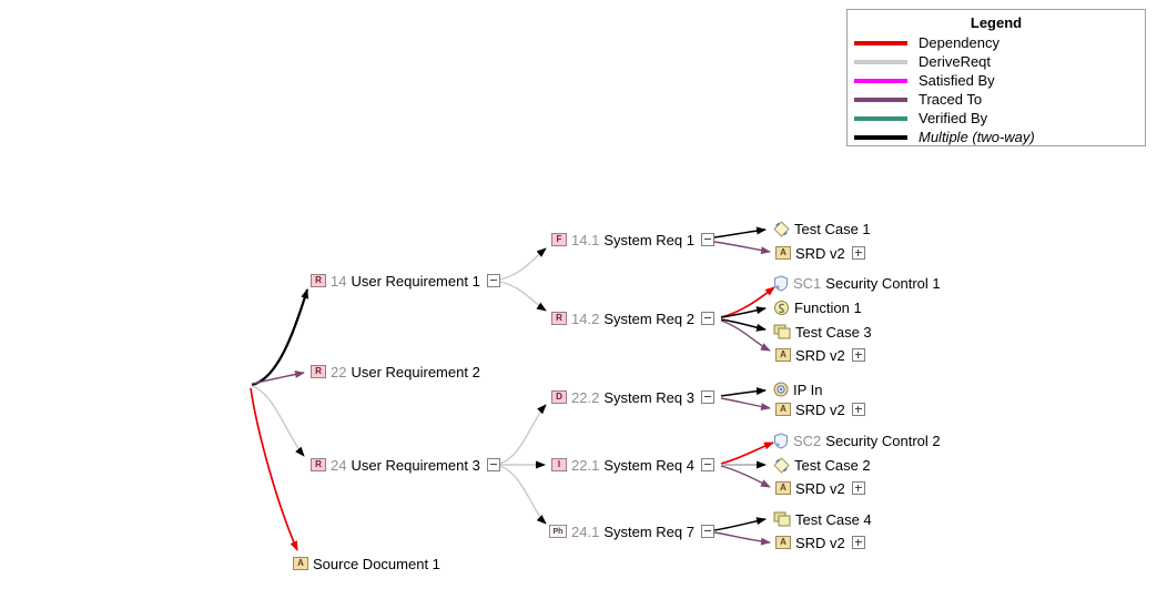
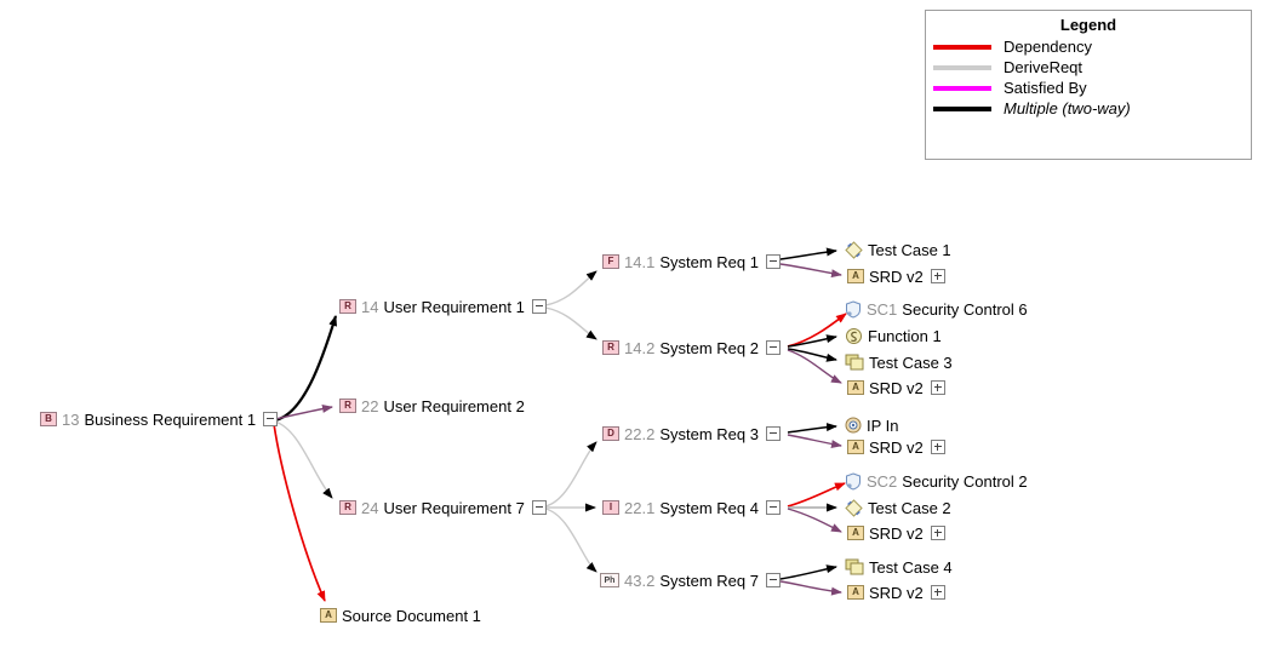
  Legend
  Dependency
  DeriveReqt
  Satisfied By
- Traced To
- Verified By
  Multiple (two-way)
+ B
+ 13
+ Business Requirement 1
  R
  14
  User Requirement 1
  R
  22
  User Requirement 2
  R
  24
- User Requirement 3
+ User Requirement 7
  A
  Source Document 1
  F
  14.1
  System Req 1
  R
  14.2
  System Req 2
  D
  22.2
  System Req 3
  I
  22.1
  System Req 4
- 24.1
+ 43.2
  System Req 7
  Test Case 1
  A
  SRD v2
  SC1
- Security Control 1
+ Security Control 6
  Function 1
  Test Case 3
  A
  SRD v2
  IP In
  A
  SRD v2
  SC2
  Security Control 2
  Test Case 2
  A
  SRD v2
  Test Case 4
  A
  SRD v2
